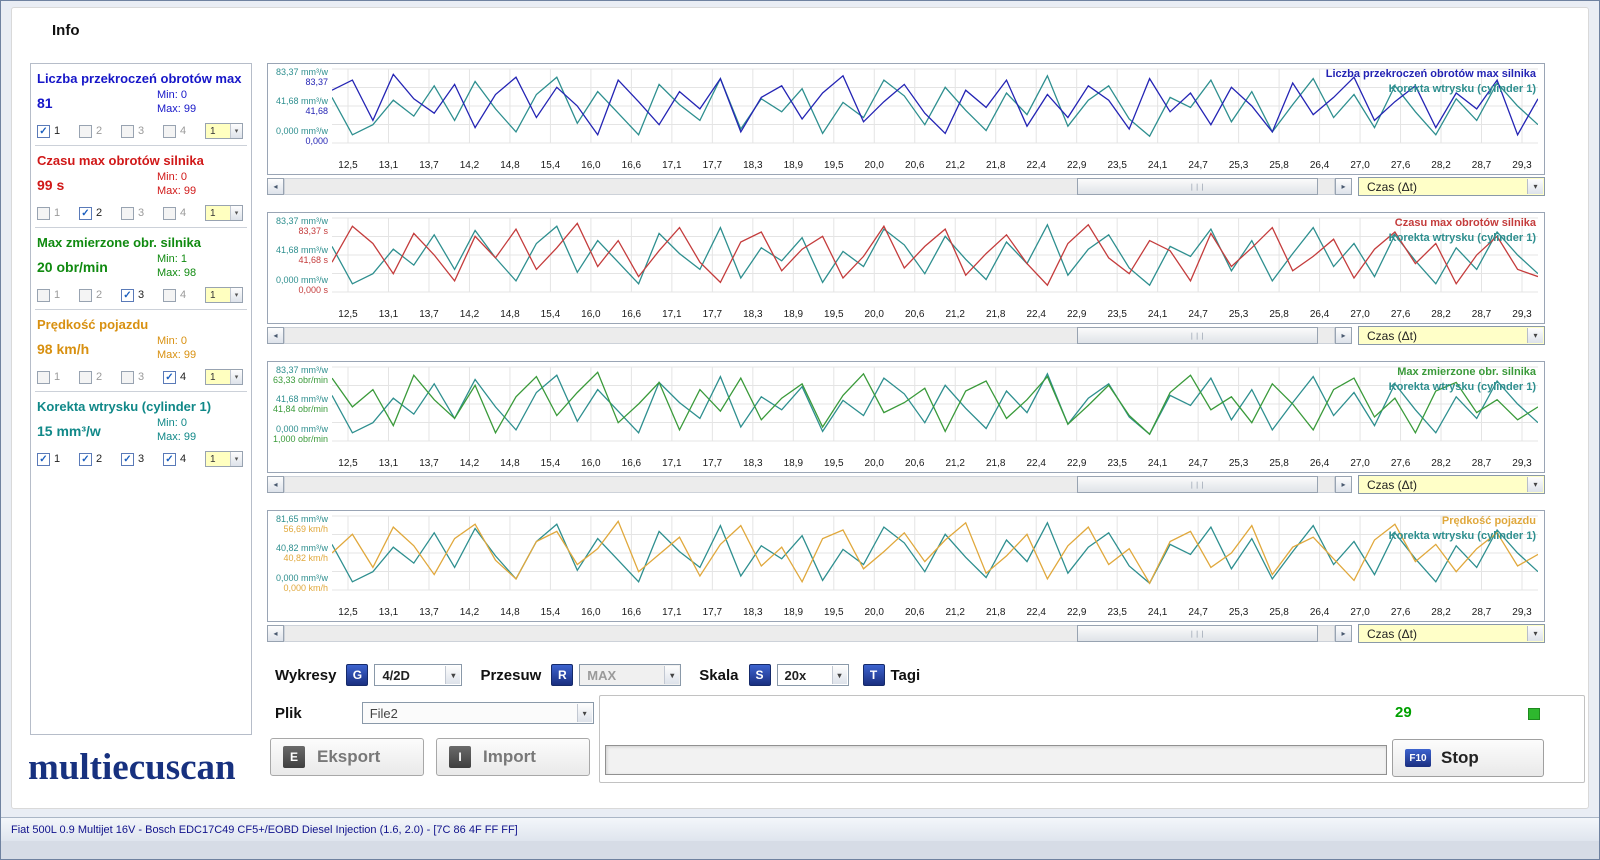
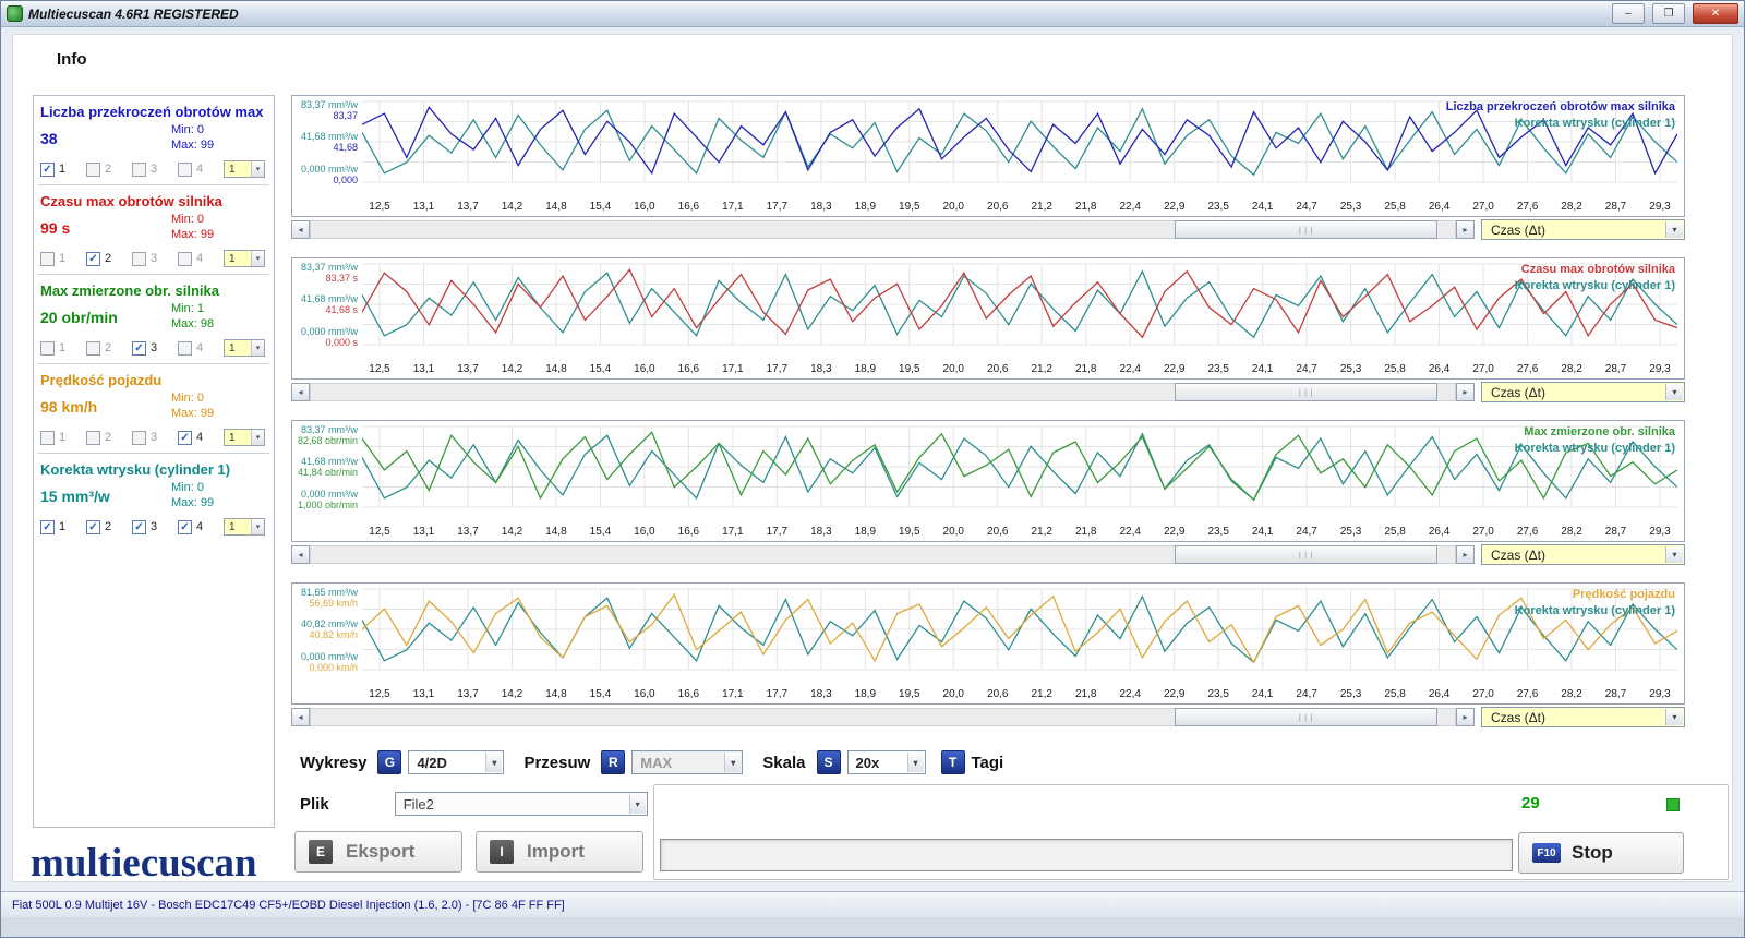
+ Multiecuscan 4.6R1 REGISTERED
+ –
+ ❐
+ ✕
  Info
  Liczba przekroczeń obrotów max
- 81
+ 38
  Min: 0
  Max: 99
  ✓
  1
  2
  3
  4
  1
  Czasu max obrotów silnika
  99 s
  Min: 0
  Max: 99
  1
  ✓
  2
  3
  4
  1
  Max zmierzone obr. silnika
  20 obr/min
  Min: 1
  Max: 98
  1
  2
  ✓
  3
  4
  1
  Prędkość pojazdu
  98 km/h
  Min: 0
  Max: 99
  1
  2
  3
  ✓
  4
  1
  Korekta wtrysku (cylinder 1)
  15 mm³/w
  Min: 0
  Max: 99
  ✓
  1
  ✓
  2
  ✓
  3
  ✓
  4
  1
  multiecuscan
  83,37 mm³/w
  83,37
  41,68 mm³/w
  41,68
  0,000 mm³/w
  0,000
  12,5
  13,1
  13,7
  14,2
  14,8
  15,4
  16,0
  16,6
  17,1
  17,7
  18,3
  18,9
  19,5
  20,0
  20,6
  21,2
  21,8
  22,4
  22,9
  23,5
  24,1
  24,7
  25,3
  25,8
  26,4
  27,0
  27,6
  28,2
  28,7
  29,3
  Liczba przekroczeń obrotów max silnika
  Korekta wtrysku (cylinder 1)
  ◂
  |||
  ▸
  Czas (Δt)
  ▾
  83,37 mm³/w
  83,37 s
  41,68 mm³/w
  41,68 s
  0,000 mm³/w
  0,000 s
  12,5
  13,1
  13,7
  14,2
  14,8
  15,4
  16,0
  16,6
  17,1
  17,7
  18,3
  18,9
  19,5
  20,0
  20,6
  21,2
  21,8
  22,4
  22,9
  23,5
  24,1
  24,7
  25,3
  25,8
  26,4
  27,0
  27,6
  28,2
  28,7
  29,3
  Czasu max obrotów silnika
  Korekta wtrysku (cylinder 1)
  ◂
  |||
  ▸
  Czas (Δt)
  ▾
  83,37 mm³/w
- 63,33 obr/min
+ 82,68 obr/min
  41,68 mm³/w
  41,84 obr/min
  0,000 mm³/w
  1,000 obr/min
  12,5
  13,1
  13,7
  14,2
  14,8
  15,4
  16,0
  16,6
  17,1
  17,7
  18,3
  18,9
  19,5
  20,0
  20,6
  21,2
  21,8
  22,4
  22,9
  23,5
  24,1
  24,7
  25,3
  25,8
  26,4
  27,0
  27,6
  28,2
  28,7
  29,3
  Max zmierzone obr. silnika
  Korekta wtrysku (cylinder 1)
  ◂
  |||
  ▸
  Czas (Δt)
  ▾
  81,65 mm³/w
  56,69 km/h
  40,82 mm³/w
  40,82 km/h
  0,000 mm³/w
  0,000 km/h
  12,5
  13,1
  13,7
  14,2
  14,8
  15,4
  16,0
  16,6
  17,1
  17,7
  18,3
  18,9
  19,5
  20,0
  20,6
  21,2
  21,8
  22,4
  22,9
  23,5
  24,1
  24,7
  25,3
  25,8
  26,4
  27,0
  27,6
  28,2
  28,7
  29,3
  Prędkość pojazdu
  Korekta wtrysku (cylinder 1)
  ◂
  |||
  ▸
  Czas (Δt)
  ▾
  Wykresy
  G
  4/2D
  ▾
  Przesuw
  R
  MAX
  ▾
  Skala
  S
  20x
  ▾
  T
  Tagi
  Plik
  File2
  ▾
  E
  Eksport
  I
  Import
  29
  F10
  Stop
  Fiat 500L 0.9 Multijet 16V - Bosch EDC17C49 CF5+/EOBD Diesel Injection (1.6, 2.0) - [7C 86 4F FF FF]
